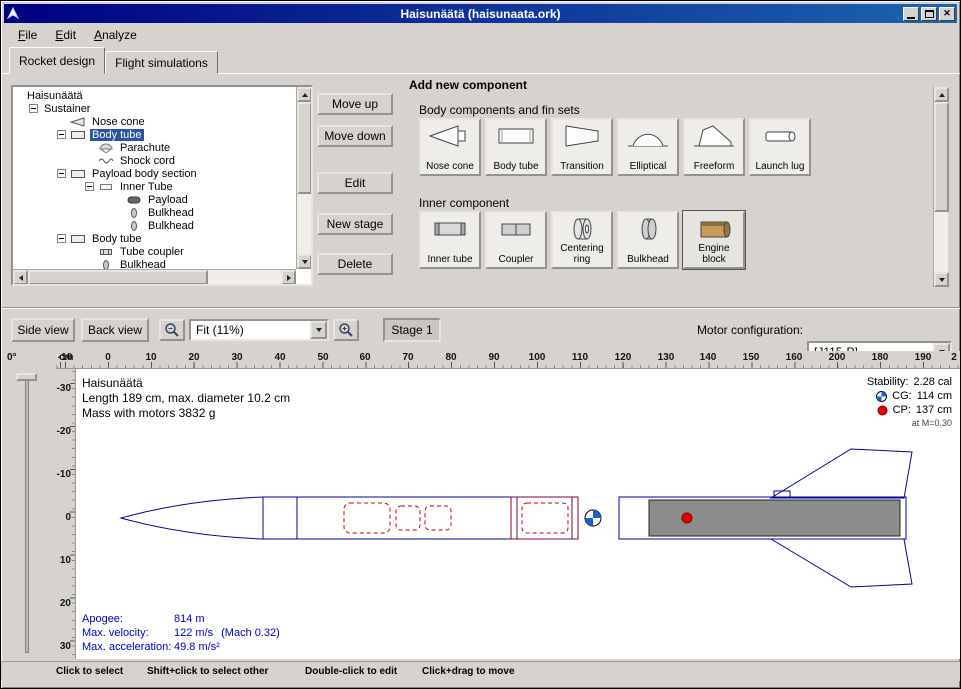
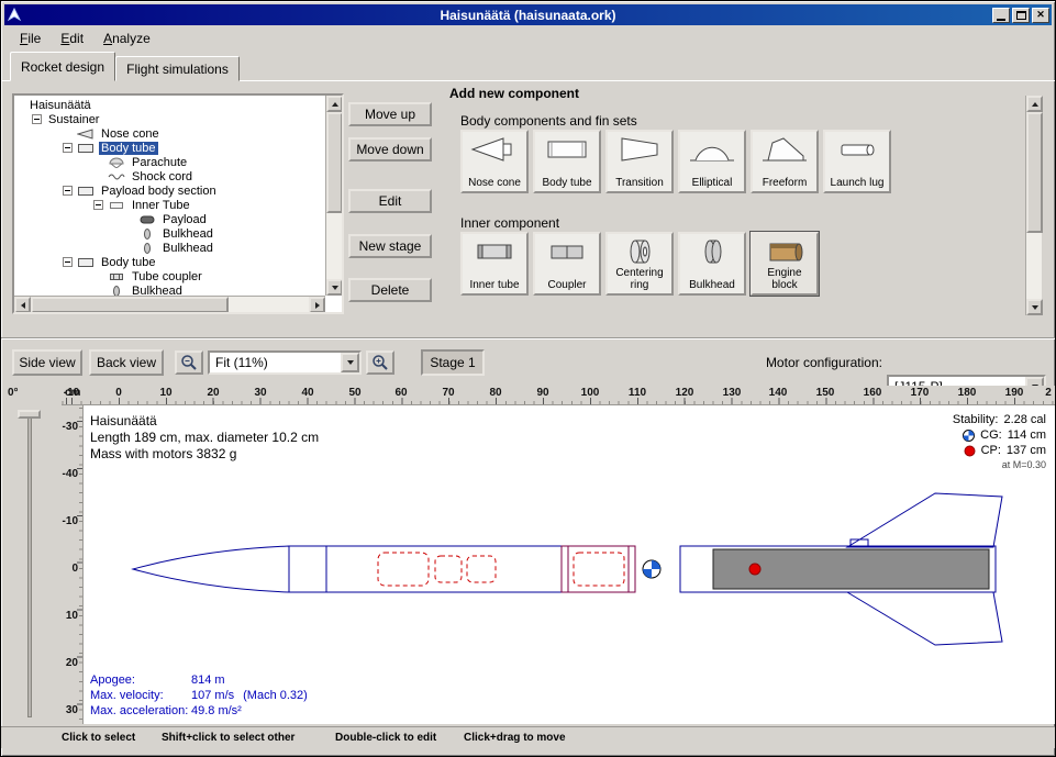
  Haisunäätä (haisunaata.ork)
  ✕
  File
  Edit
  Analyze
  Rocket design
  Flight simulations
  Haisunäätä
  Sustainer
  Nose cone
  Body tube
  Parachute
  Shock cord
  Payload body section
  Inner Tube
  Payload
  Bulkhead
  Bulkhead
  Body tube
  Tube coupler
  Bulkhead
  Move up
  Move down
  Edit
  New stage
  Delete
  Add new component
  Body components and fin sets
  Nose cone
  Body tube
  Transition
  Elliptical
  Freeform
  Launch lug
  Inner component
  Inner tube
  Coupler
  Centering ring
  Bulkhead
  Engine block
  Side view
  Back view
  Fit (11%)
  Stage 1
  Motor configuration:
  0°
  cm
  -10
  0
  10
  20
  30
  40
  50
  60
  70
  80
  90
  100
  110
  120
  130
  140
  150
  160
- 200
+ 170
  180
  190
  2
  -30
- -20
+ -40
  -10
  0
  10
  20
  30
  Haisunäätä
  Length 189 cm, max. diameter 10.2 cm
  Mass with motors 3832 g
  Stability:
  2.28 cal
  CG:
  114 cm
  CP:
  137 cm
  at M=0.30
  Apogee:
  814 m
  Max. velocity:
- 122 m/s
+ 107 m/s
  (Mach 0.32)
  Max. acceleration:
  49.8 m/s²
  Click to select
  Shift+click to select other
  Double-click to edit
  Click+drag to move
